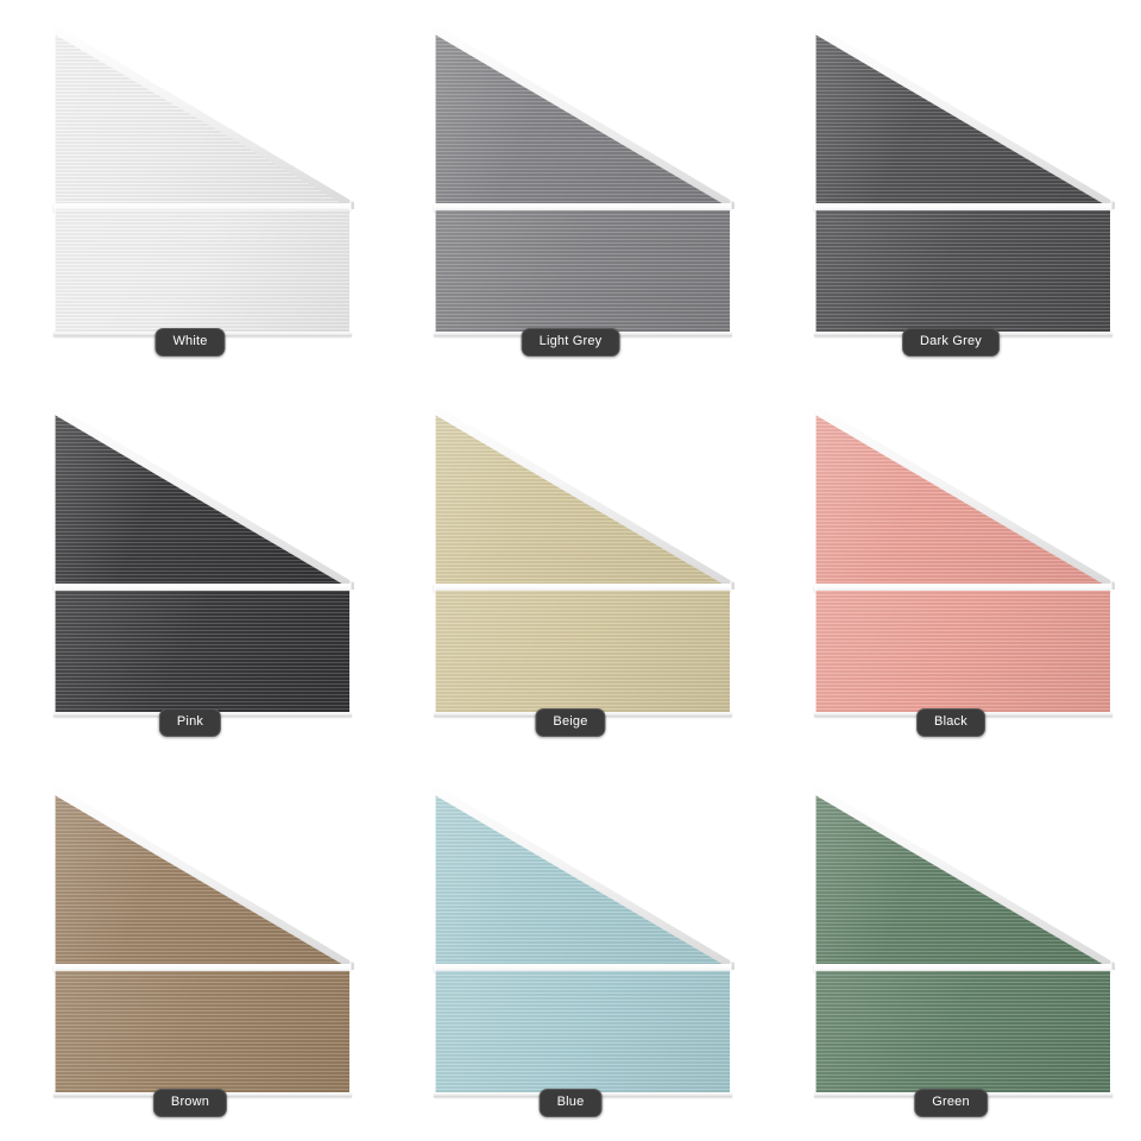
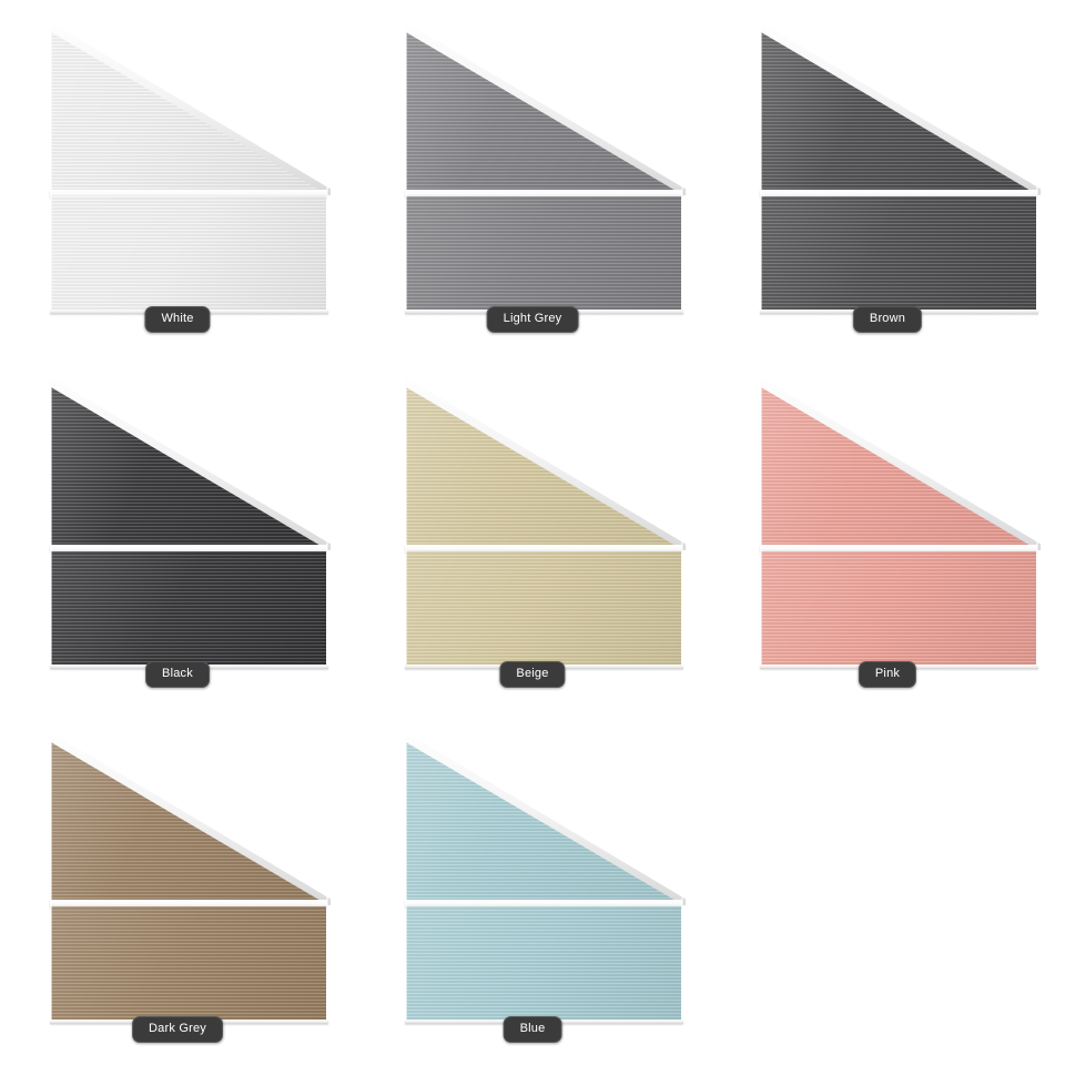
  White
  Light Grey
- Dark Grey
+ Brown
- Pink
+ Black
  Beige
- Black
+ Pink
- Brown
+ Dark Grey
  Blue
- Green
